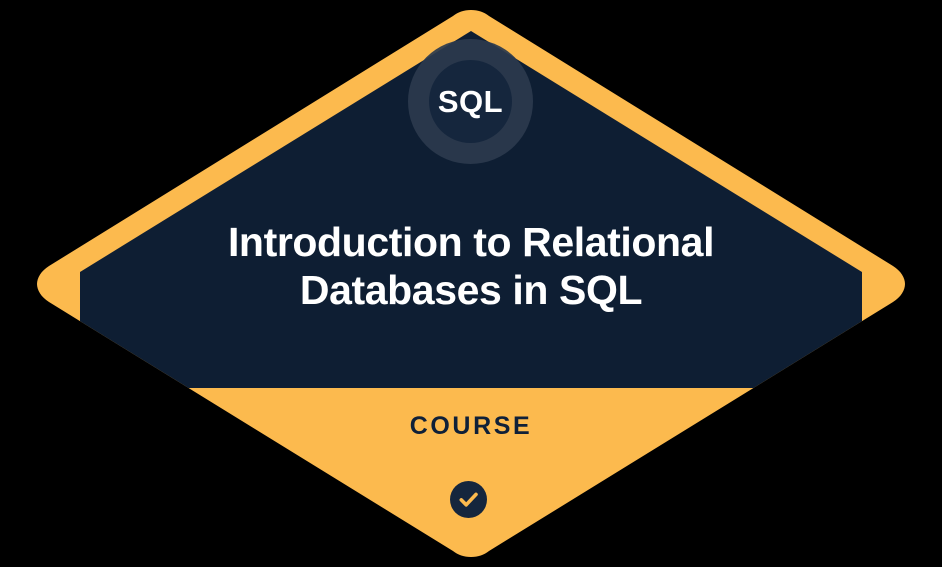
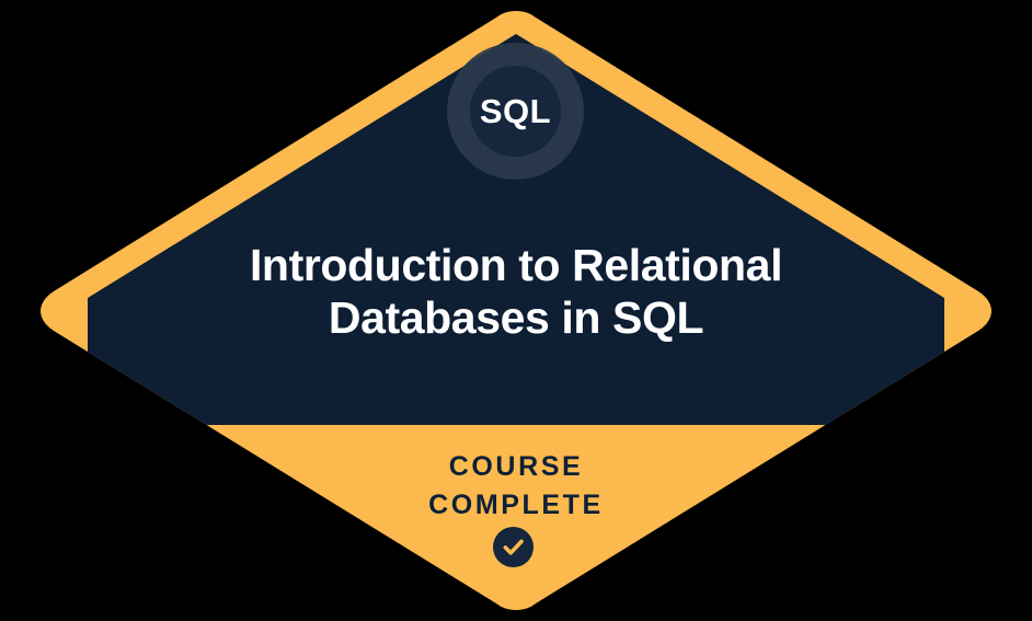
  SQL
  Introduction to Relational
  Databases in SQL
  COURSE
+ COMPLETE
